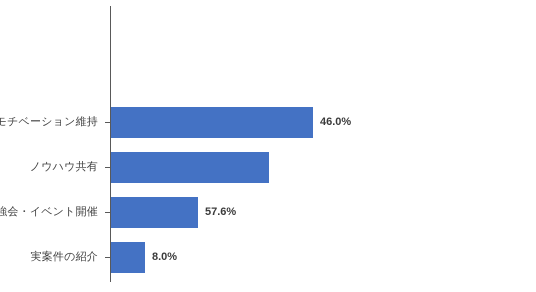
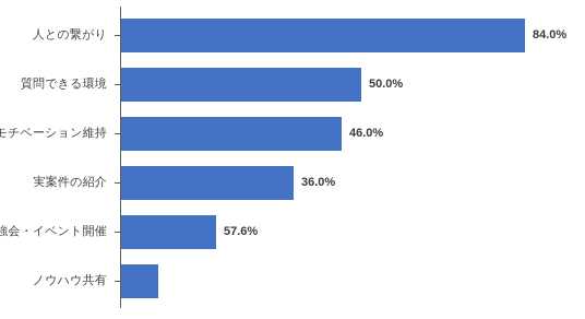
+ 人との繋がり
+ 84.0%
+ 質問できる環境
+ 50.0%
  モチベーション維持
  46.0%
- ノウハウ共有
+ 実案件の紹介
+ 36.0%
  強会・イベント開催
  57.6%
- 実案件の紹介
+ ノウハウ共有
- 8.0%
